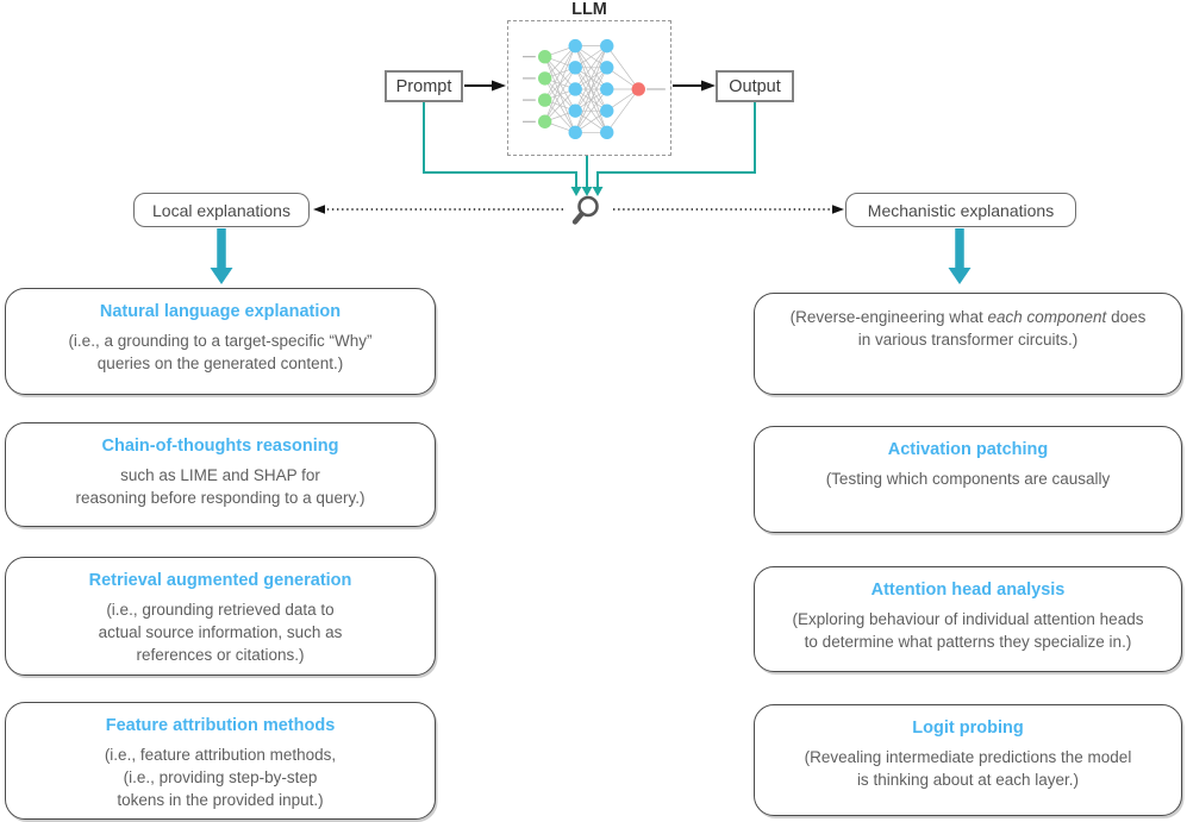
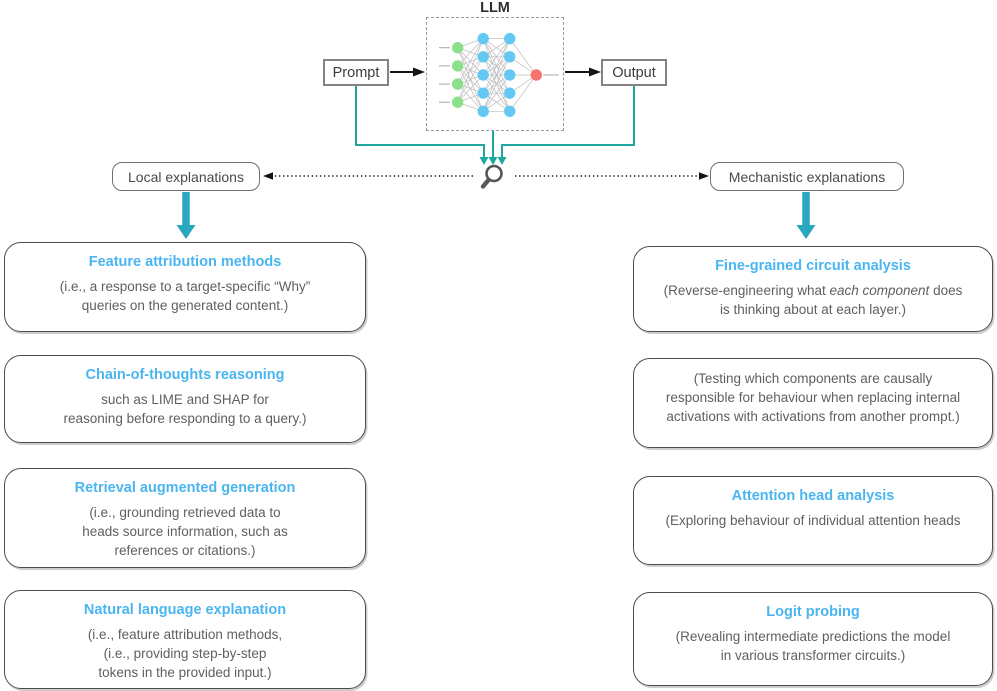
  LLM
  Prompt
  Output
  Local explanations
  Mechanistic explanations
- Natural language explanation
+ Feature attribution methods
- (i.e., a grounding to a target-specific “Why”
+ (i.e., a response to a target-specific “Why”
  queries on the generated content.)
  Chain-of-thoughts reasoning
  such as LIME and SHAP for
  reasoning before responding to a query.)
  Retrieval augmented generation
  (i.e., grounding retrieved data to
- actual source information, such as
+ heads source information, such as
  references or citations.)
- Feature attribution methods
+ Natural language explanation
  (i.e., feature attribution methods,
  (i.e., providing step-by-step
  tokens in the provided input.)
+ Fine-grained circuit analysis
  (Reverse-engineering what each component does
- in various transformer circuits.)
+ is thinking about at each layer.)
- Activation patching
  (Testing which components are causally
+ responsible for behaviour when replacing internal
+ activations with activations from another prompt.)
  Attention head analysis
  (Exploring behaviour of individual attention heads
- to determine what patterns they specialize in.)
  Logit probing
  (Revealing intermediate predictions the model
- is thinking about at each layer.)
+ in various transformer circuits.)
